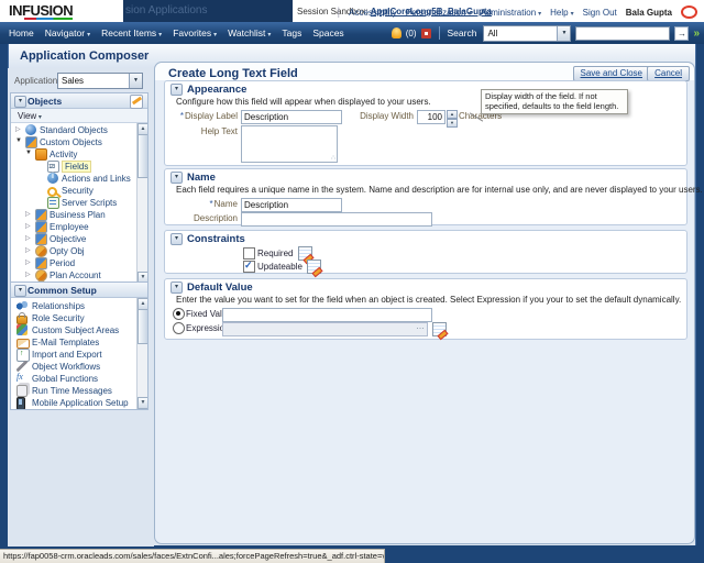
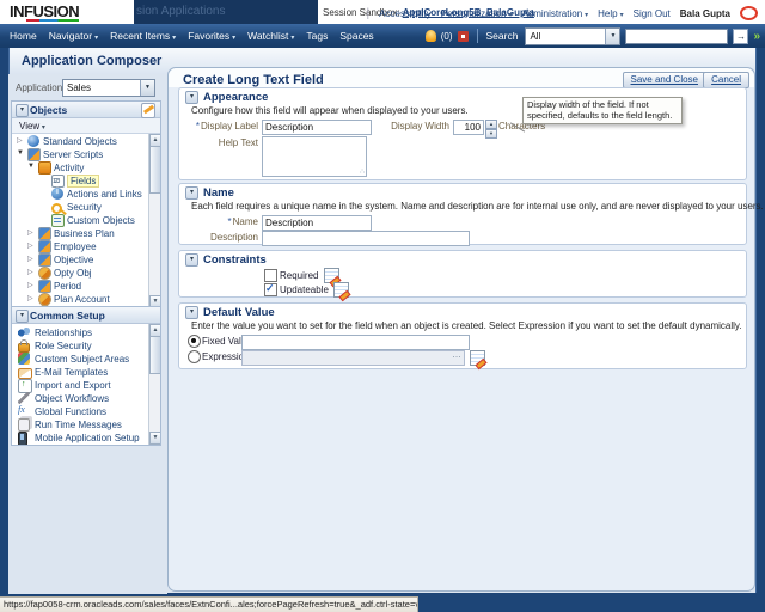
  INFUSION
  sion Applications
  Session Sandbox: ApplCoreLong5B_BalaGupta
  |
  Accessibility
  Personalization
  Administration
  Help
  Sign Out
  Bala Gupta
  Home
  Navigator
  Recent Items
  Favorites
  Watchlist
  Tags
  Spaces
  (0)
  Search
  All
  →
  »
  Application Composer
  Application
  Sales
  Objects
  View
  Standard Objects
- Custom Objects
+ Server Scripts
  Activity
  Fields
  Actions and Links
  Security
- Server Scripts
+ Custom Objects
  Business Plan
  Employee
  Objective
  Opty Obj
  Period
  Plan Account
  Common Setup
  Relationships
  Role Security
  Custom Subject Areas
  E-Mail Templates
  Import and Export
  Object Workflows
  Global Functions
  Run Time Messages
  Mobile Application Setup
  Create Long Text Field
  Save and Close
  Cancel
  Appearance
  Configure how this field will appear when displayed to your users.
  *Display Label
  Description
  Display Width
  100
  Chaacters
  Help Text
  Name
  Each field requires a unique name in the system. Name and description are for internal use only, and are never displayed to your users.
  *Name
  Description
  Description
  Constraints
  Required
  Updateable
  Default Value
- Enter the value you want to set for the field when an object is created. Select Expression if you your to set the default dynamically.
+ Enter the value you want to set for the field when an object is created. Select Expression if you want to set the default dynamically.
  Fixed Val
  Expressi
  Display width of the field. If not specified, defaults to the field length.
  https://fap0058-crm.oracleads.com/sales/faces/ExtnConfi...ales;forcePageRefresh=true&_adf.ctrl-state=
